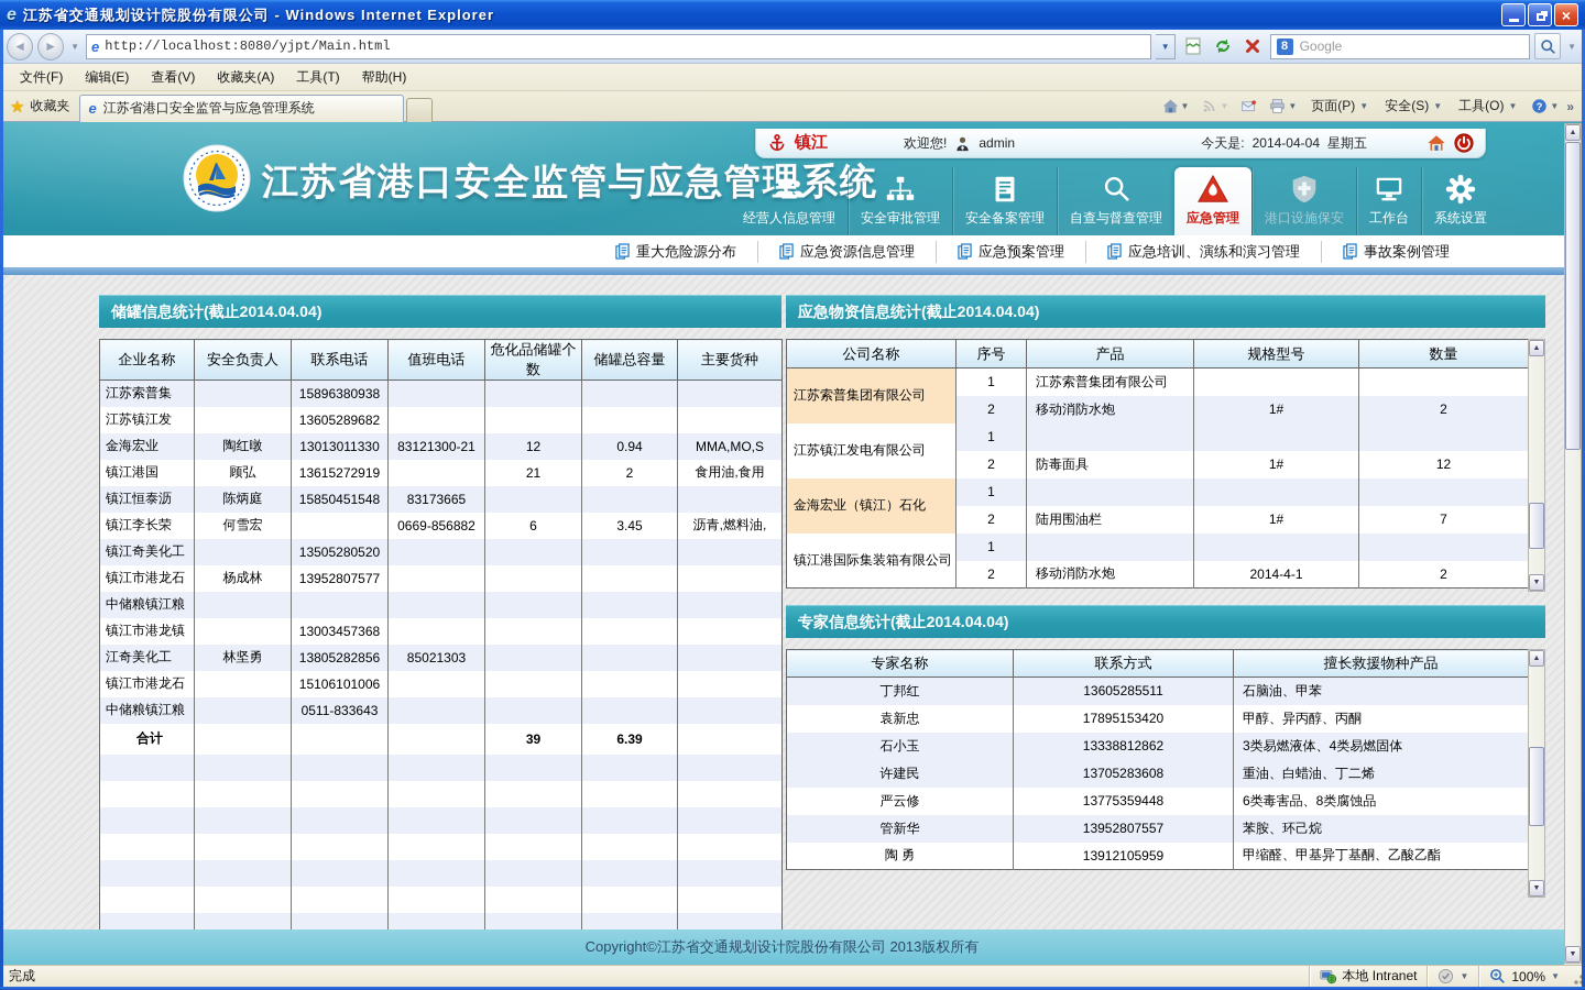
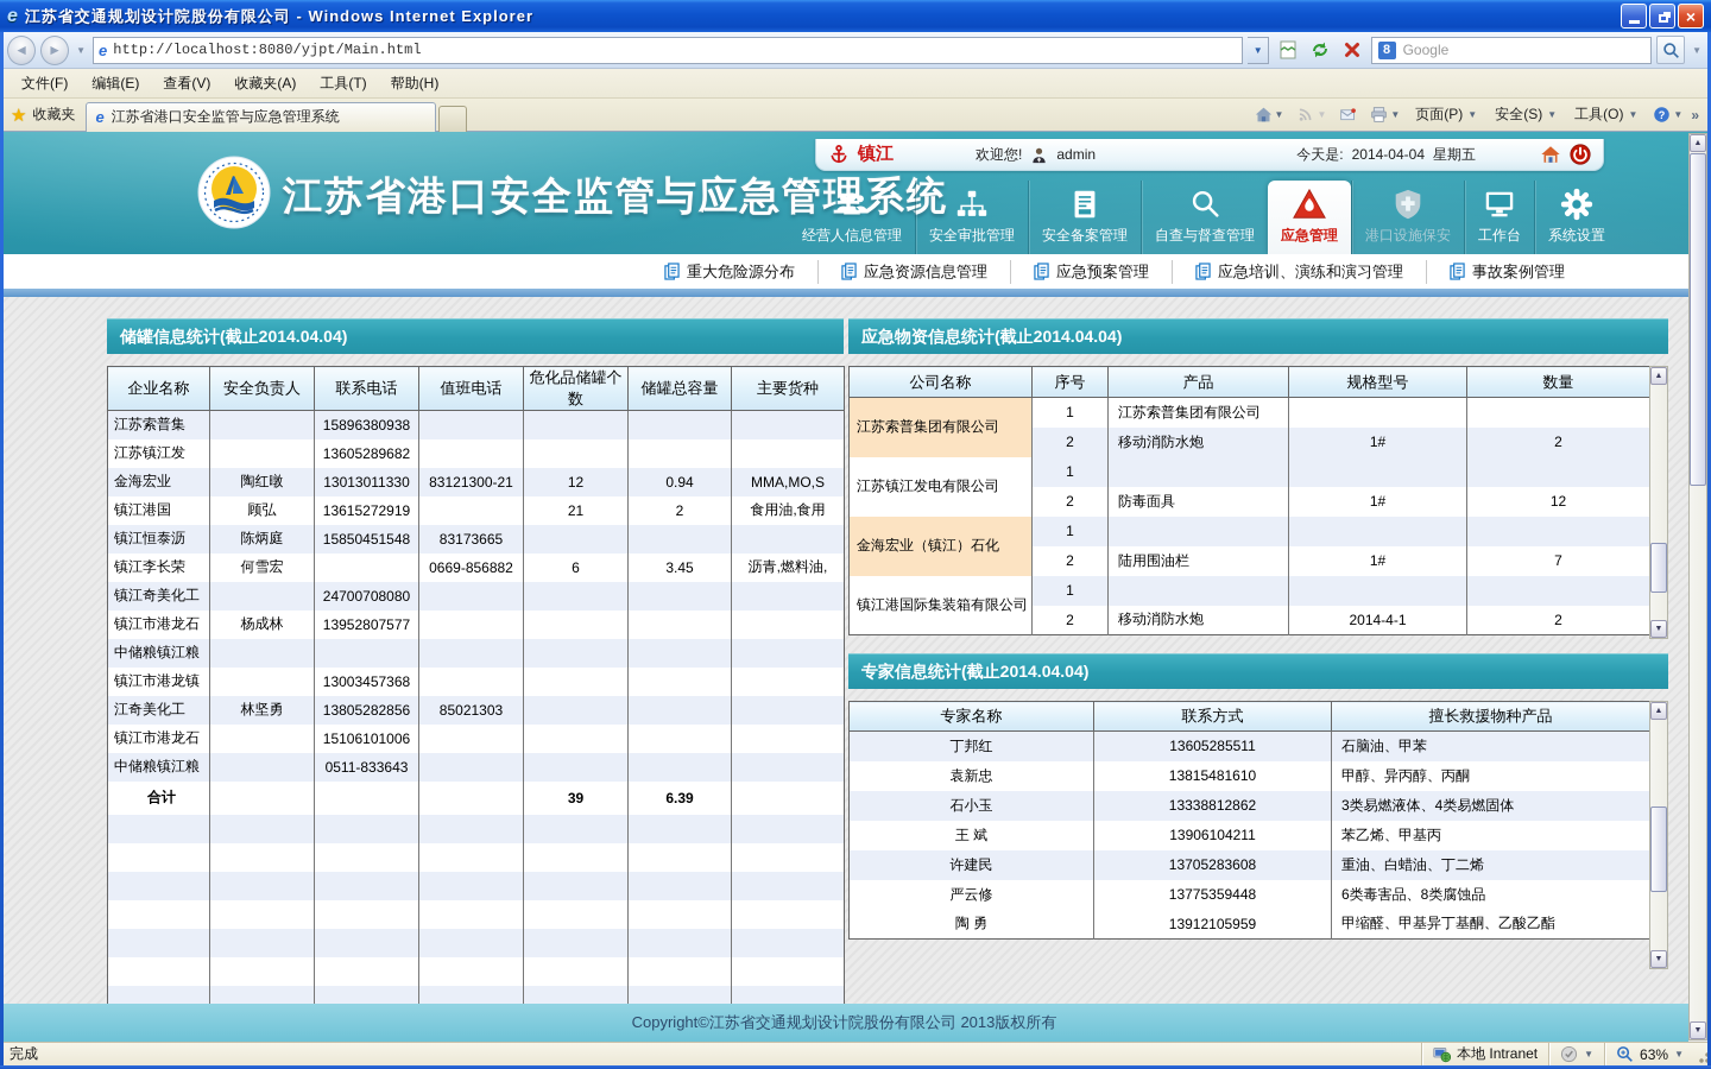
  e
  江苏省交通规划设计院股份有限公司 - Windows Internet Explorer
  ×
  ◄
  ►
  ▼
  e
  http://localhost:8080/yjpt/Main.html
  ▼
  8
  Google
  ▼
  文件(F)
  编辑(E)
  查看(V)
  收藏夹(A)
  工具(T)
  帮助(H)
  ★
  收藏夹
  e
  江苏省港口安全监管与应急管理系统
  ▼
  ▼
  ▼
  页面(P)
  ▼
  安全(S)
  ▼
  工具(O)
  ▼
  ?
  ▼
  »
  江苏省港口安全监管与应急管系统
  镇江
  欢迎您!
  admin
  今天是:
  2014-04-04
  星期五
  经营人信息管理
  安全审批管理
  安全备案管理
  自查与督查管理
  应急管理
  港口设施保安
  工作台
  系统设置
  重大危险源分布
  应急资源信息管理
  应急预案管理
  应急培训、演练和演习管理
  事故案例管理
  储罐信息统计(截止2014.04.04)
  企业名称	安全负责人	联系电话	值班电话	危化品储罐个数	储罐总容量	主要货种
  江苏索普集		15896380938
  江苏镇江发		13605289682
  金海宏业	陶红暾	13013011330	83121300-21	12	0.94	MMA,MO,S
  镇江港国	顾弘	13615272919		21	2	食用油,食用
  镇江恒泰沥	陈炳庭	15850451548	83173665
  镇江李长荣	何雪宏		0669-856882	6	3.45	沥青,燃料油,
- 镇江奇美化工		13505280520
+ 镇江奇美化工		24700708080
  镇江市港龙石	杨成林	13952807577
  中储粮镇江粮
  镇江市港龙镇		13003457368
  江奇美化工	林坚勇	13805282856	85021303
  镇江市港龙石		15106101006
  中储粮镇江粮		0511-833643
  合计				39	6.39
  应急物资信息统计(截止2014.04.04)
  公司名称	序号	产品	规格型号	数量
  江苏索普集团有限公司	1	江苏索普集团有限公司
  2	移动消防水炮	1#	2
  江苏镇江发电有限公司	1
  2	防毒面具	1#	12
  金海宏业（镇江）石化	1
  2	陆用围油栏	1#	7
  镇江港国际集装箱有限公司	1
  2	移动消防水炮	2014-4-1	2
  专家信息统计(截止2014.04.04)
  专家名称	联系方式	擅长救援物种产品
  丁邦红	13605285511	石脑油、甲苯
- 袁新忠	17895153420	甲醇、异丙醇、丙酮
+ 袁新忠	13815481610	甲醇、异丙醇、丙酮
  石小玉	13338812862	3类易燃液体、4类易燃固体
+ 王 斌	13906104211	苯乙烯、甲基丙
  许建民	13705283608	重油、白蜡油、丁二烯
  严云修	13775359448	6类毒害品、8类腐蚀品
- 管新华	13952807557	苯胺、环己烷
  陶 勇	13912105959	甲缩醛、甲基异丁基酮、乙酸乙酯
  Copyright©江苏省交通规划设计院股份有限公司 2013版权所有
  完成
  本地 Intranet
  ▼
- 100%
+ 63%
  ▼
